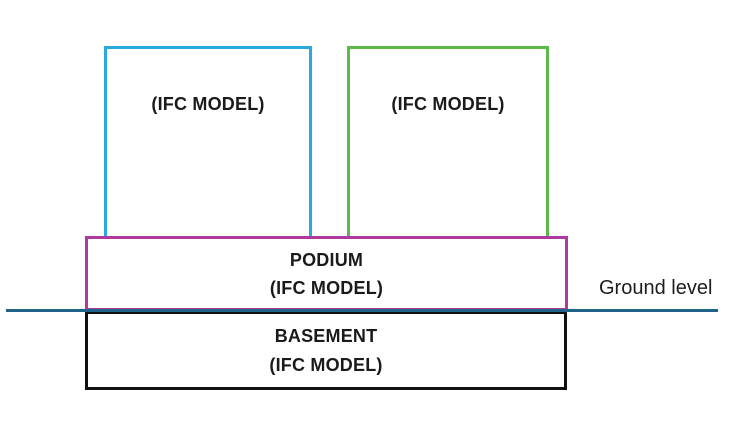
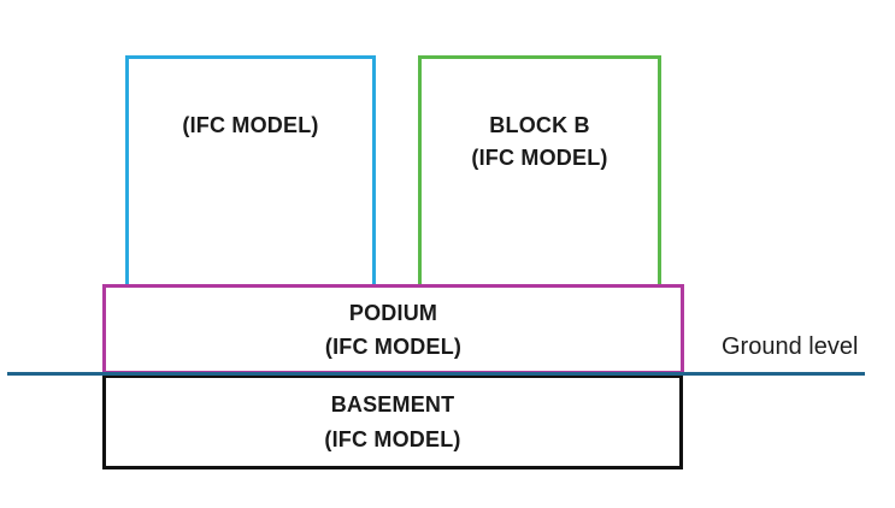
  (IFC MODEL)
+ BLOCK B
  (IFC MODEL)
  PODIUM
  (IFC MODEL)
  BASEMENT
  (IFC MODEL)
  Ground level
